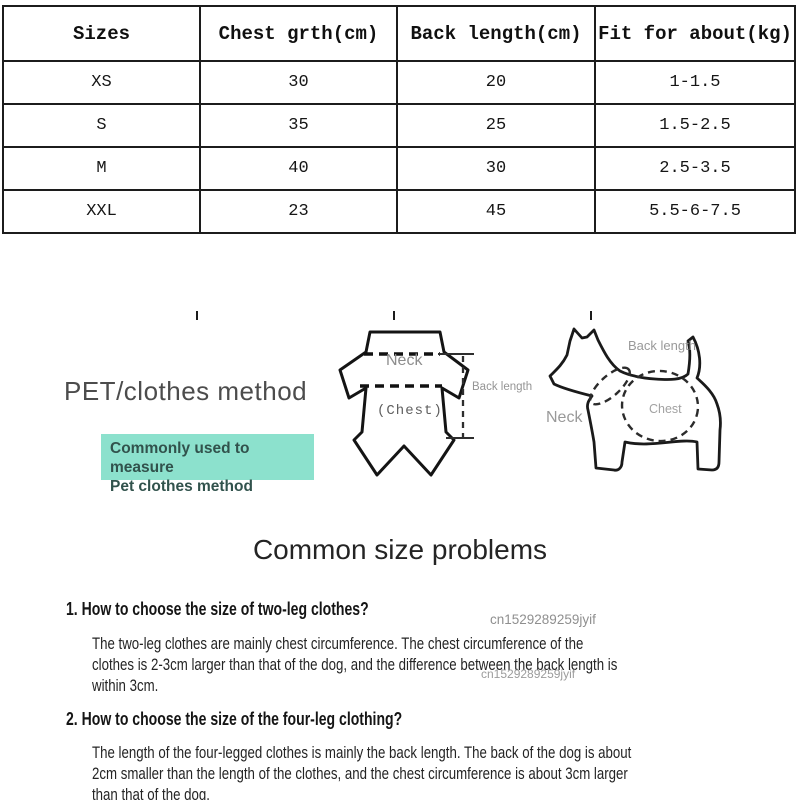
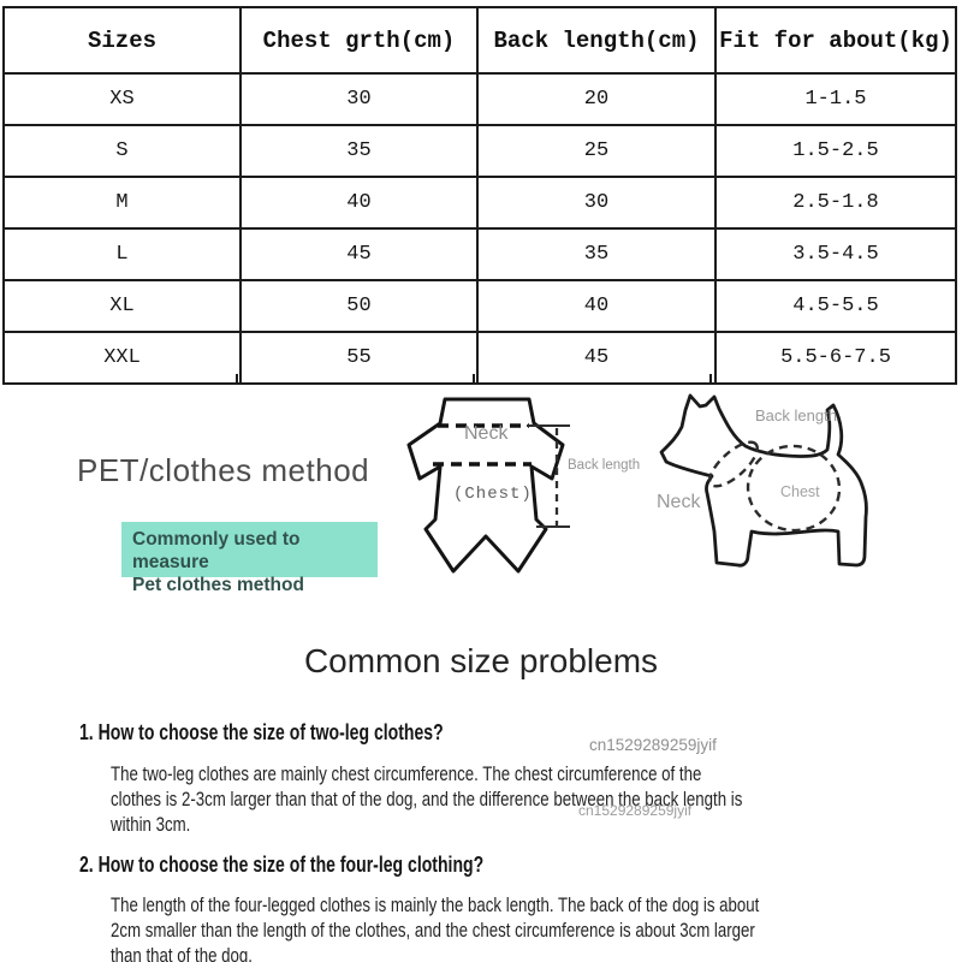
  Sizes	Chest grth(cm)	Back length(cm)	Fit for about(kg)
  XS	30	20	1-1.5
  S	35	25	1.5-2.5
- M	40	30	2.5-3.5
+ M	40	30	2.5-1.8
+ L	45	35	3.5-4.5
+ XL	50	40	4.5-5.5
- XXL	23	45	5.5-6-7.5
+ XXL	55	45	5.5-6-7.5
  PET/clothes method
  Commonly used to measure
  Pet clothes method
  Neck
  (Chest)
  Back length
  Back length
  Neck
  Chest
  Common size problems
  1. How to choose the size of two-leg clothes?
  cn1529289259jyif
  The two-leg clothes are mainly chest circumference. The chest circumference of the
  clothes is 2-3cm larger than that of the dog, and the difference between the back length is
  within 3cm.
  cn1529289259jyif
  2. How to choose the size of the four-leg clothing?
  The length of the four-legged clothes is mainly the back length. The back of the dog is about
  2cm smaller than the length of the clothes, and the chest circumference is about 3cm larger
  than that of the dog.
